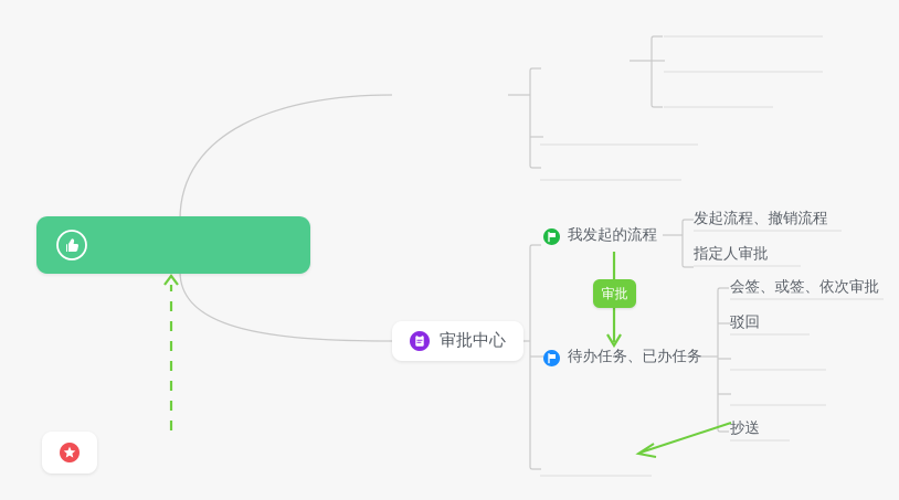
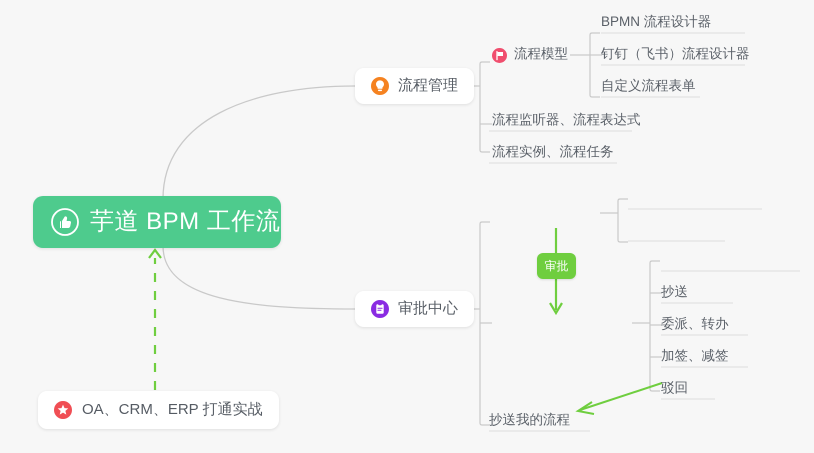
+ 芋道 BPM 工作流
+ OA、CRM、ERP 打通实战
+ 流程管理
+ 流程模型
+ BPMN 流程设计器
+ 钉钉（飞书）流程设计器
+ 自定义流程表单
+ 流程监听器、流程表达式
+ 流程实例、流程任务
  审批中心
- 我发起的流程
- 发起流程、撤销流程
- 指定人审批
- 待办任务、已办任务
- 会签、或签、依次审批
- 驳回
+ 抄送
+ 委派、转办
+ 加签、减签
- 抄送
+ 驳回
+ 抄送我的流程
  审批
